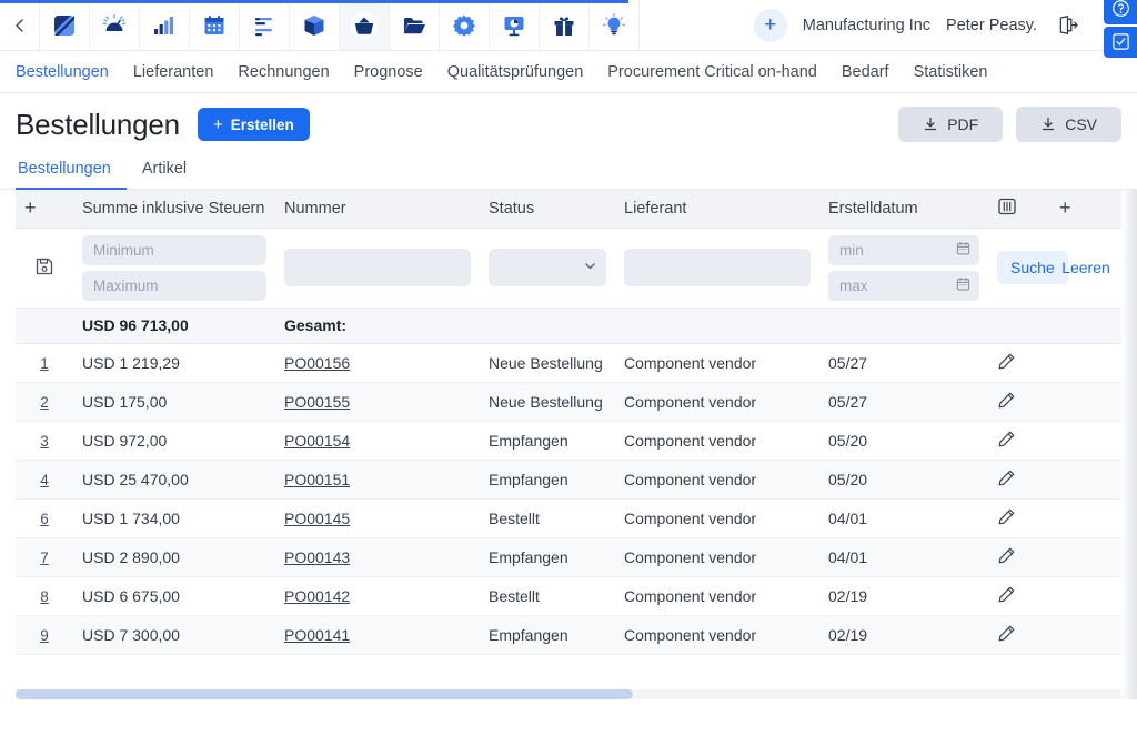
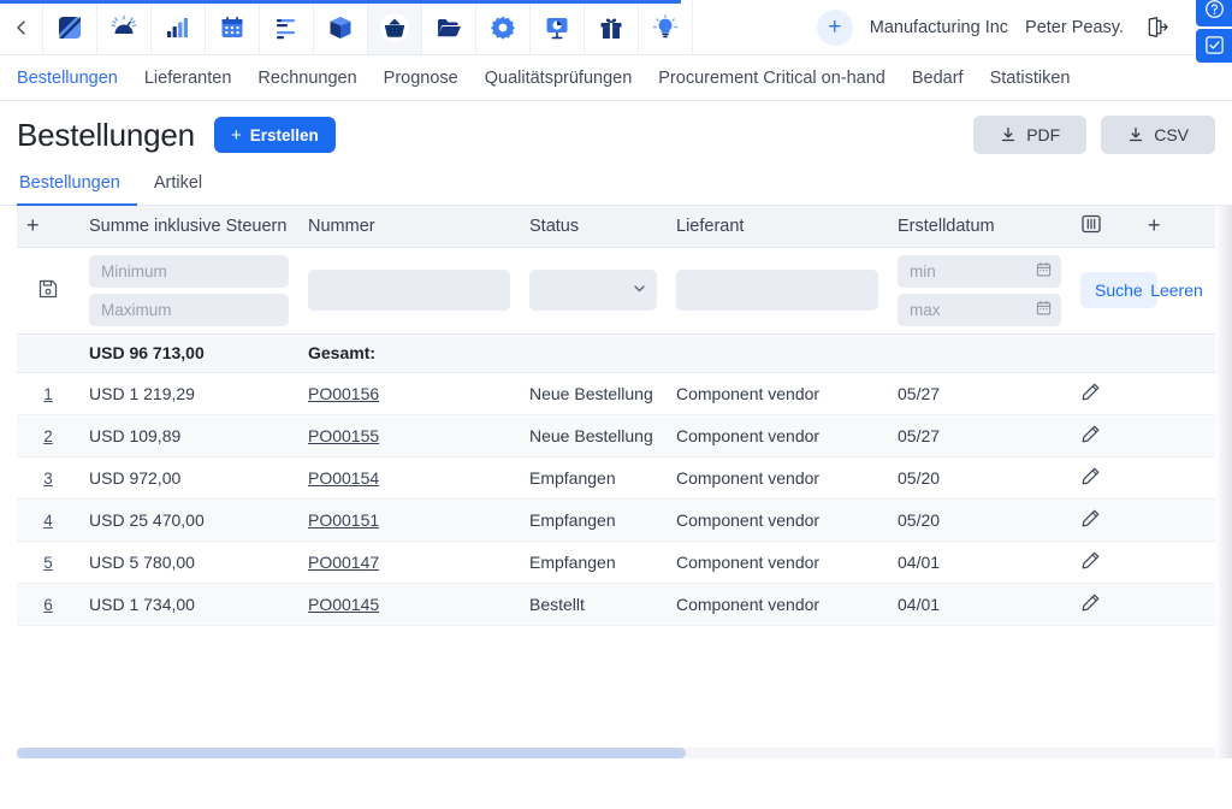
  +
  Manufacturing Inc
  Peter Peasy.
  Bestellungen
  Lieferanten
  Rechnungen
  Prognose
  Qualitätsprüfungen
  Procurement Critical on-hand
  Bedarf
  Statistiken
  Bestellungen
  +
  Erstellen
  PDF
  CSV
  Bestellungen
  Artikel
  +	Summe inklusive Steuern	Nummer	Status	Lieferant	Erstelldatum		+
  	Minimum Maximum				min max	Suche	Leeren
  	USD 96 713,00	Gesamt:
  1	USD 1 219,29	PO00156	Neue Bestellung	Component vendor	05/27
- 2	USD 175,00	PO00155	Neue Bestellung	Component vendor	05/27
+ 2	USD 109,89	PO00155	Neue Bestellung	Component vendor	05/27
  3	USD 972,00	PO00154	Empfangen	Component vendor	05/20
  4	USD 25 470,00	PO00151	Empfangen	Component vendor	05/20
+ 5	USD 5 780,00	PO00147	Empfangen	Component vendor	04/01
  6	USD 1 734,00	PO00145	Bestellt	Component vendor	04/01
- 7	USD 2 890,00	PO00143	Empfangen	Component vendor	04/01
- 8	USD 6 675,00	PO00142	Bestellt	Component vendor	02/19
- 9	USD 7 300,00	PO00141	Empfangen	Component vendor	02/19
